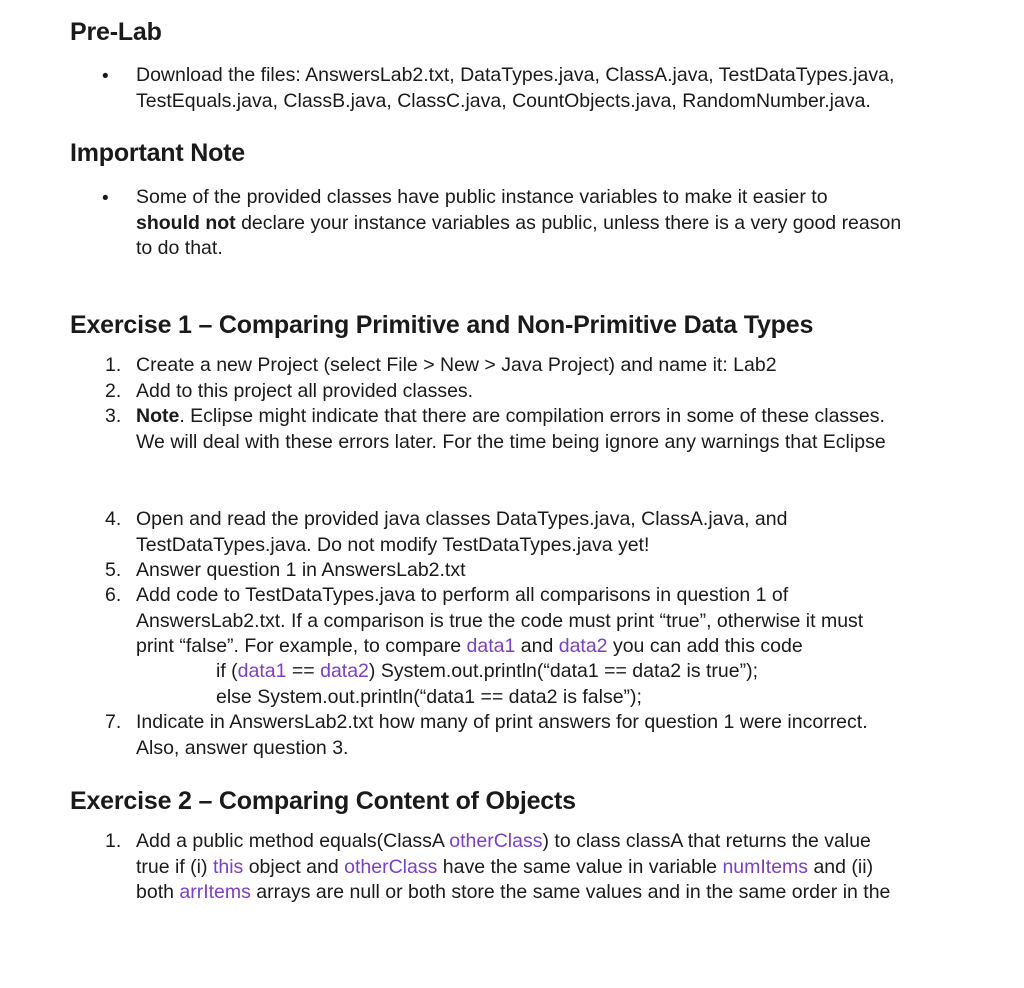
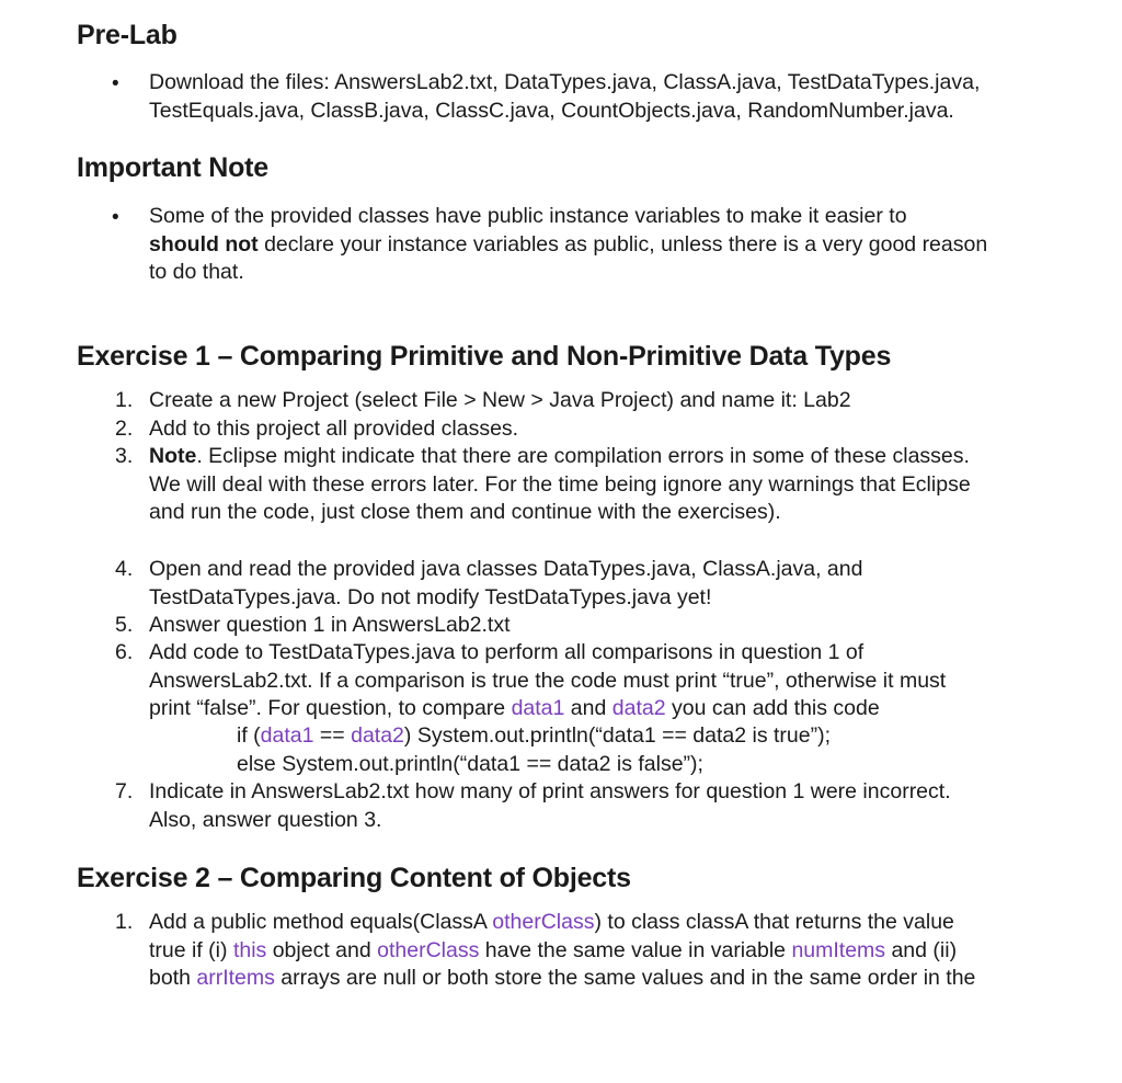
  Pre-Lab
  •
  Download the files: AnswersLab2.txt, DataTypes.java, ClassA.java, TestDataTypes.java,
  TestEquals.java, ClassB.java, ClassC.java, CountObjects.java, RandomNumber.java.
  Important Note
  •
  Some of the provided classes have public instance variables to make it easier to
  should not declare your instance variables as public, unless there is a very good reason
  to do that.
  Exercise 1 – Comparing Primitive and Non-Primitive Data Types
  1.
  Create a new Project (select File > New > Java Project) and name it: Lab2
  2.
  Add to this project all provided classes.
  3.
  Note. Eclipse might indicate that there are compilation errors in some of these classes.
  We will deal with these errors later. For the time being ignore any warnings that Eclipse
+ and run the code, just close them and continue with the exercises).
  4.
  Open and read the provided java classes DataTypes.java, ClassA.java, and
  TestDataTypes.java. Do not modify TestDataTypes.java yet!
  5.
  Answer question 1 in AnswersLab2.txt
  6.
  Add code to TestDataTypes.java to perform all comparisons in question 1 of
  AnswersLab2.txt. If a comparison is true the code must print “true”, otherwise it must
- print “false”. For example, to compare data1 and data2 you can add this code
+ print “false”. For question, to compare data1 and data2 you can add this code
  if (data1 == data2) System.out.println(“data1 == data2 is true”);
  else System.out.println(“data1 == data2 is false”);
  7.
  Indicate in AnswersLab2.txt how many of print answers for question 1 were incorrect.
  Also, answer question 3.
  Exercise 2 – Comparing Content of Objects
  1.
  Add a public method equals(ClassA otherClass) to class classA that returns the value
  true if (i) this object and otherClass have the same value in variable numItems and (ii)
  both arrItems arrays are null or both store the same values and in the same order in the
